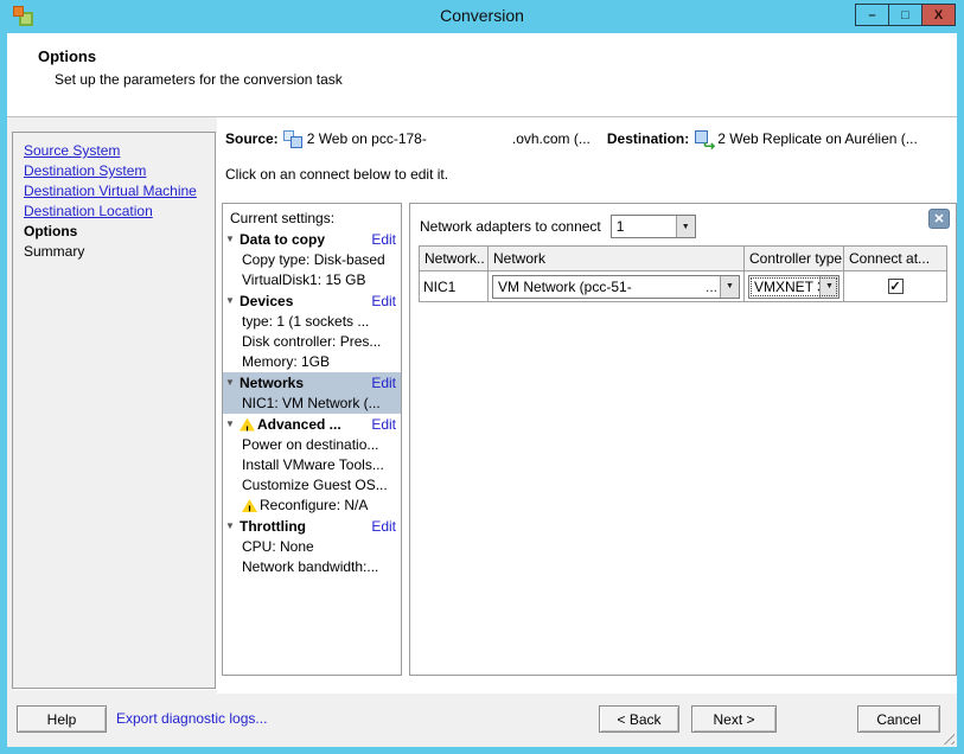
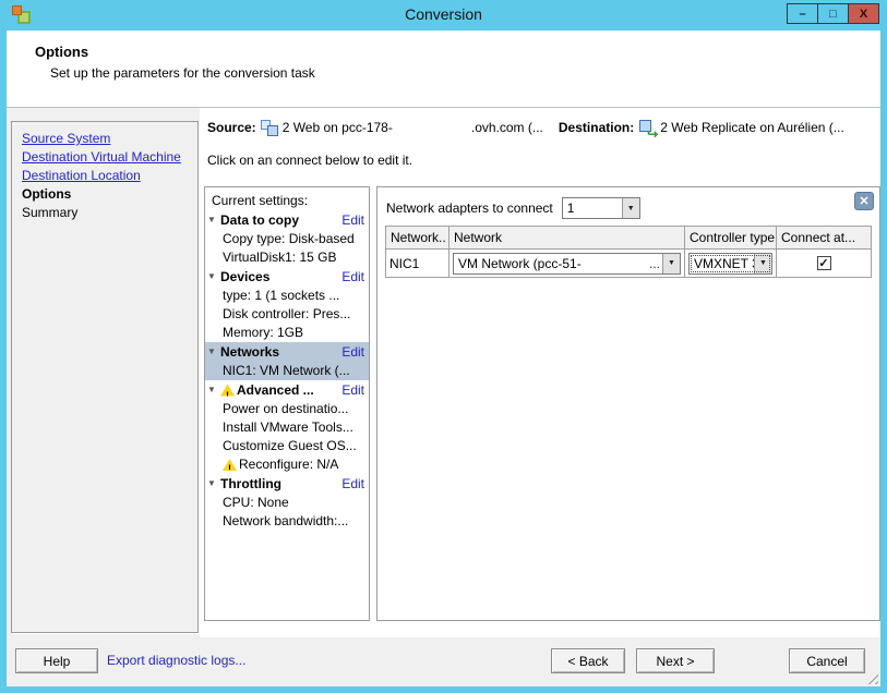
  Conversion
  –
  □
  X
  Options
  Set up the parameters for the conversion task
  Source System
- Destination System
  Destination Virtual Machine
  Destination Location
  Options
  Summary
  Source:
  2 Web on pcc-178-
  .ovh.com (...
  Destination:
  ↪
  2 Web Replicate on Aurélien (...
  Click on an connect below to edit it.
  Current settings:
  ▼
  Data to copy
  Edit
  Copy type: Disk-based
  VirtualDisk1: 15 GB
  ▼
  Devices
  Edit
  type: 1 (1 sockets ...
  Disk controller: Pres...
  Memory: 1GB
  ▼
  Networks
  Edit
  NIC1: VM Network (...
  ▼
  Advanced ...
  Edit
  Power on destinatio...
  Install VMware Tools...
  Customize Guest OS...
  Reconfigure: N/A
  ▼
  Throttling
  Edit
  CPU: None
  Network bandwidth:...
  Network adapters to connect
  1
  ✕
  Network..
  Network
  Controller type
  Connect at...
  NIC1
  VM Network (pcc-51-
  ...
  VMXNET
  ✓
  Help
  Export diagnostic logs...
  < Back
  Next >
  Cancel
